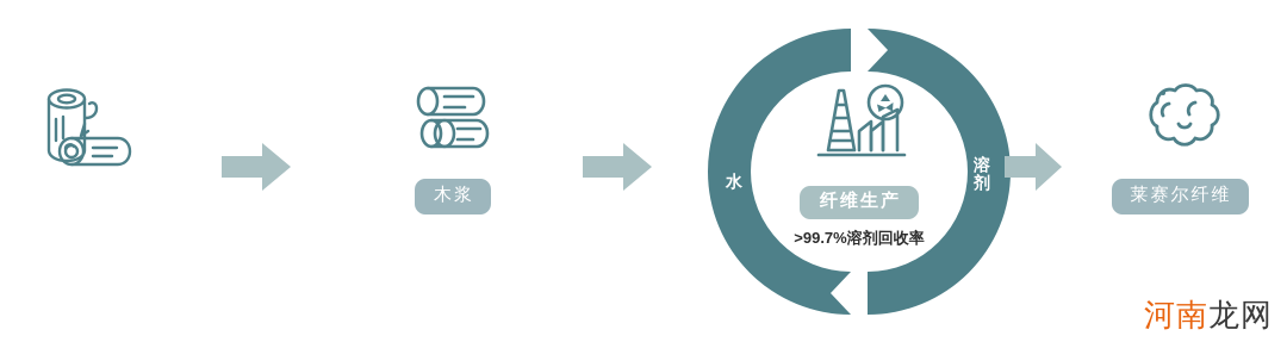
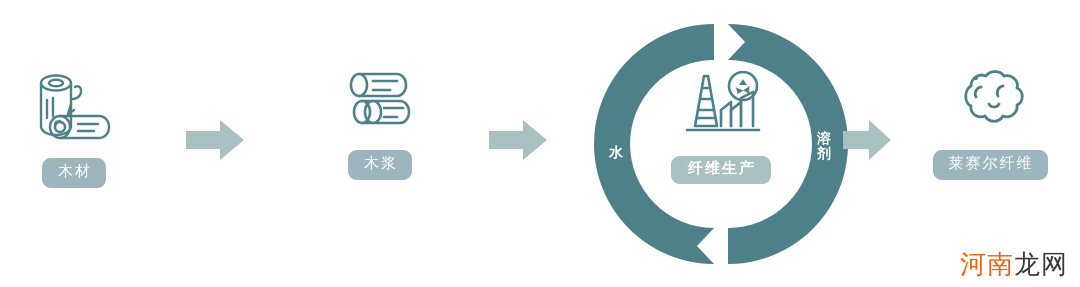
+ 木材
  木浆
  水
  溶剂
  纤维生产
- >99.7%溶剂回收率
  莱赛尔纤维
  河南龙网
